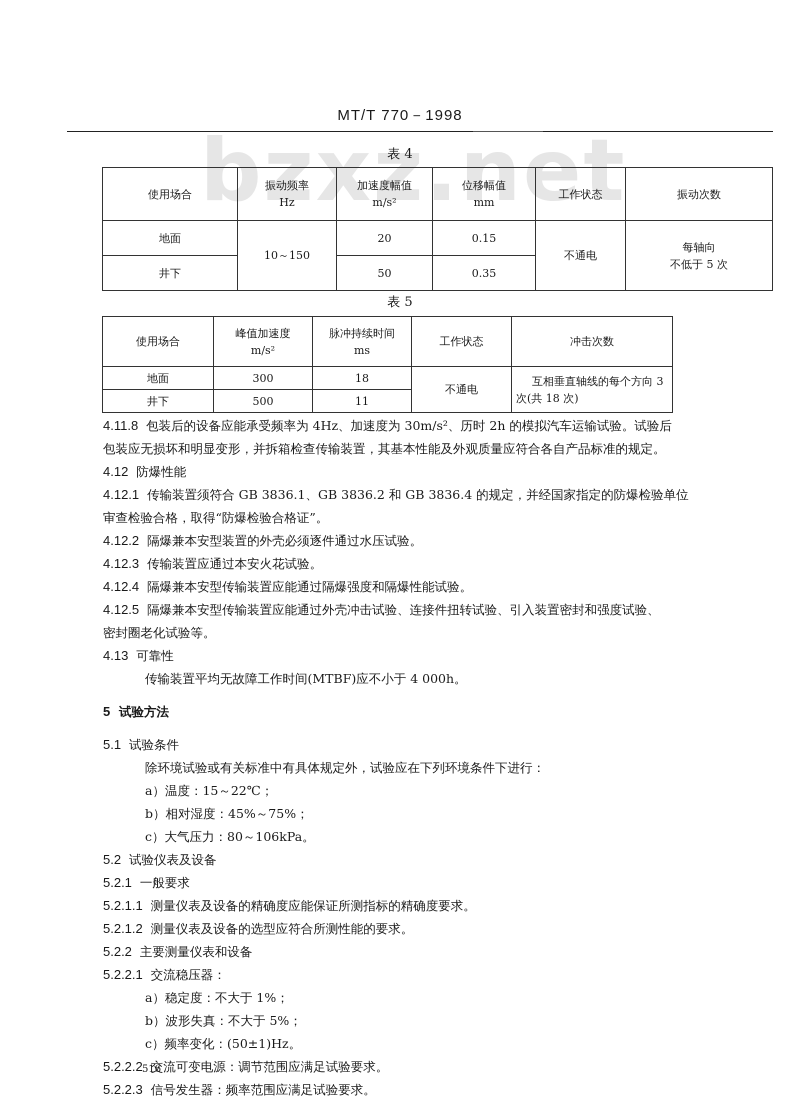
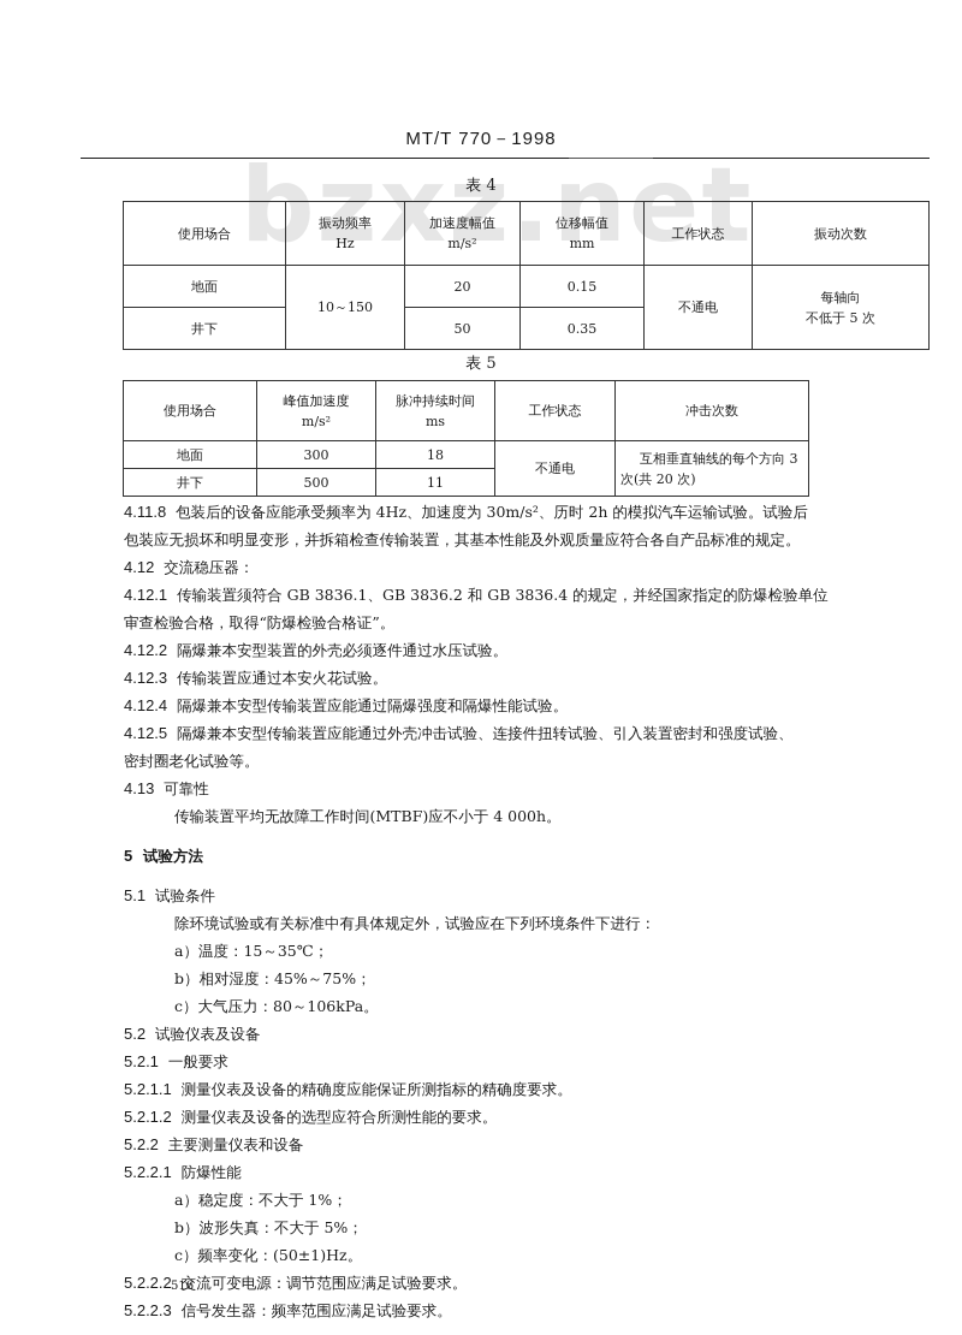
  bzxz.net
  MT/T 770－1998
  表 4
  使用场合	振动频率Hz	加速度幅值m/s²	位移幅值mm	工作状态	振动次数
  地面	10～150	20	0.15	不通电	每轴向不低于 5 次
  井下	50	0.35
  表 5
  使用场合	峰值加速度m/s²	脉冲持续时间ms	工作状态	冲击次数
- 地面	300	18	不通电	互相垂直轴线的每个方向 3次(共 18 次)
+ 地面	300	18	不通电	互相垂直轴线的每个方向 3次(共 20 次)
  井下	500	11
  4.11.8 包装后的设备应能承受频率为 4Hz、加速度为 30m/s²、历时 2h 的模拟汽车运输试验。试验后
  包装应无损坏和明显变形，并拆箱检查传输装置，其基本性能及外观质量应符合各自产品标准的规定。
- 4.12 防爆性能
+ 4.12 交流稳压器：
  4.12.1 传输装置须符合 GB 3836.1、GB 3836.2 和 GB 3836.4 的规定，并经国家指定的防爆检验单位
  审查检验合格，取得“防爆检验合格证”。
  4.12.2 隔爆兼本安型装置的外壳必须逐件通过水压试验。
  4.12.3 传输装置应通过本安火花试验。
  4.12.4 隔爆兼本安型传输装置应能通过隔爆强度和隔爆性能试验。
  4.12.5 隔爆兼本安型传输装置应能通过外壳冲击试验、连接件扭转试验、引入装置密封和强度试验、
  密封圈老化试验等。
  4.13 可靠性
  传输装置平均无故障工作时间(MTBF)应不小于 4 000h。
  5 试验方法
  5.1 试验条件
  除环境试验或有关标准中有具体规定外，试验应在下列环境条件下进行：
- a）温度：15～22℃；
+ a）温度：15～35℃；
  b）相对湿度：45%～75%；
  c）大气压力：80～106kPa。
  5.2 试验仪表及设备
  5.2.1 一般要求
  5.2.1.1 测量仪表及设备的精确度应能保证所测指标的精确度要求。
  5.2.1.2 测量仪表及设备的选型应符合所测性能的要求。
  5.2.2 主要测量仪表和设备
- 5.2.2.1 交流稳压器：
+ 5.2.2.1 防爆性能
  a）稳定度：不大于 1%；
  b）波形失真：不大于 5%；
  c）频率变化：(50±1)Hz。
  5.2.2.2 交流可变电源：调节范围应满足试验要求。
  5.2.2.3 信号发生器：频率范围应满足试验要求。
  516
